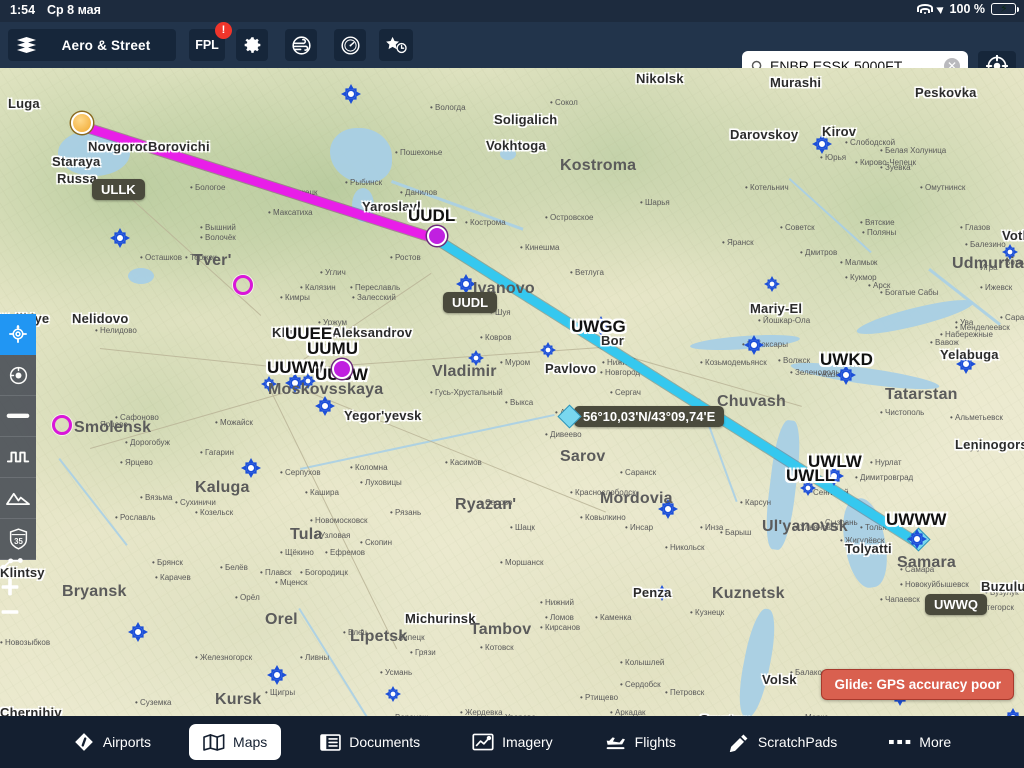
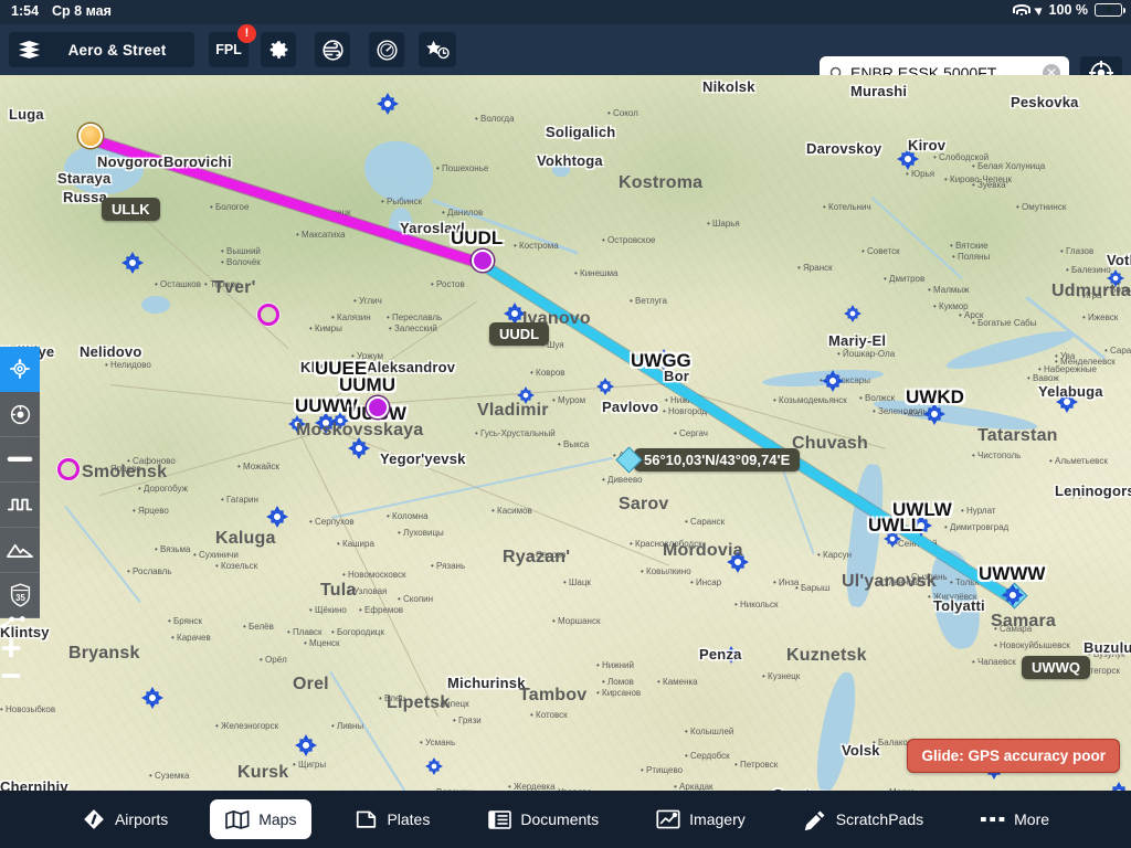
  1:54
  Ср 8 мая
  100 %
  ⚡
  Aero & Street
  FPL
  !
  ENBR ESSK 5000FT
  ✕
  • Сокол
  • Вологда
  • Пошехонье
  • Рыбинск
  • Данилов
  • Кострома
  • Островское
  • Кинешма
  • Ветлуга
  • Шарья
  • Котельнич
  • Советск
  • Яранск
  • Глазов
  • Можга
  • Арск
  • оксары
  • Новгород
  • Муром
  • Выкса
  • Дивеево
  • Саранск
  • Сергач
  • Димитровград
  • Сызрань
  • Самара
  • Новокуйбышевск
  • Чапаевск
  • Бузулук
  • Балако
  • Петровск
  • Сердобск
  • Колышлей
  • Аркадак
  • Ртищево
  • Жердевка
  • Усмань
  • Грязи
  • Липецк
  • Елец
  • Ефремов
  • Мценск
  • Орёл
  • Ливны
  • Щигры
  • Железногорск
  • Суземка
  • Брянск
  • Карачев
  • Рославль
  • Новозыбков
  • Ярцево
  • Вязьма
  • Гагарин
  • Можайск
  • Уржум
  • Кимры
  • Калязин
  • Углич
  • Ростов
  • Переславль
  • Залесский
  • Бологое
  • Вышний
  • Волочёк
  • Максатиха
  • Торжок
  • Осташков
  • Нелидово
  • Сафоново
  • Ярцево
  • Дорогобуж
  • Серпухов
  • Коломна
  • Луховицы
  • Кашира
  • Ковров
  Шуя
  • Гусь-Хрустальный
  • Рязань
  • Скопин
  • Новомосковск
  • Узловая
  • Щёкино
  • Богородицк
  • Плавск
  • Белёв
  • Козельск
  • Сухиничи
  • Шацк
  • Сасово
  • Касимов
  • Моршанск
  • Кирсанов
  • Котовск
  • Ковылкино
  • Краснослободск
  • Инсар
  • Нижний
  • Ломов
  • Каменка
  • Кузнецк
  • Никольск
  • Барыш
  • Инза
  • Карсун
  • Ульяновск
  • Жигулёвск
  • Бугульма
  • Альметьевск
  • Чистополь
  • Нурлат
  • Ижевск
  • Менделеевск
  • Набережные
  • Зеленодоль
  • Волжск
  • Йошкар-Ола
  • Козьмодемьянск
  • Кирово-Чепецк
  • Слободской
  • Омутнинск
  • Зуевка
  • Юрья
  • Белая Холуница
  • Вятские
  • Поляны
  • Дмитров
  • Малмыж
  • Кукмор
  • Богатые Сабы
  • Балезино
  • Игра
  • Ува
  • Вавож
  Luga
  Staraya
  Russa
  Novgorod
  Borovichi
  Nelidovo
  Tver'
  Yaroslavl
  Kostroma
  Vokhtoga
  Soligalich
  Nikolsk
  Murashi
  Peskovka
  Darovskoy
  Kirov
  Udmurtia
  Mariy-El
  Yelabuga
  Tatarstan
  Chuvash
  Leninogor
  Klin
  Aleksandrov
  Moskovsskaya
  Yegor'yevsk
  Vladimir
  Ivanovo
  Bor
  Pavlovo
  Sarov
  Mordovia
  Ul'yanovsk
  Tolyatti
  Samara
  Buzulu
  Penza
  Kuznetsk
  Volsk
  Ryazan'
  Kaluga
  Tula
  Smolensk
  Bryansk
  Klintsy
  Orel
  Kursk
  Lipetsk
  Michurinsk
  Tambov
  Chernihiv
  UUDL
  UUEE
  UUMU
  UUWW
  UWGG
  UWKD
  UWLW
  UWLL
  UWWW
  56°10,03'N/43°09,74'E
  ULLK
  UUDL
  UWWQ
  Glide: GPS accuracy poor
  35
  Airports
  Maps
+ Plates
  Documents
  Imagery
- Flights
  ScratchPads
  More
